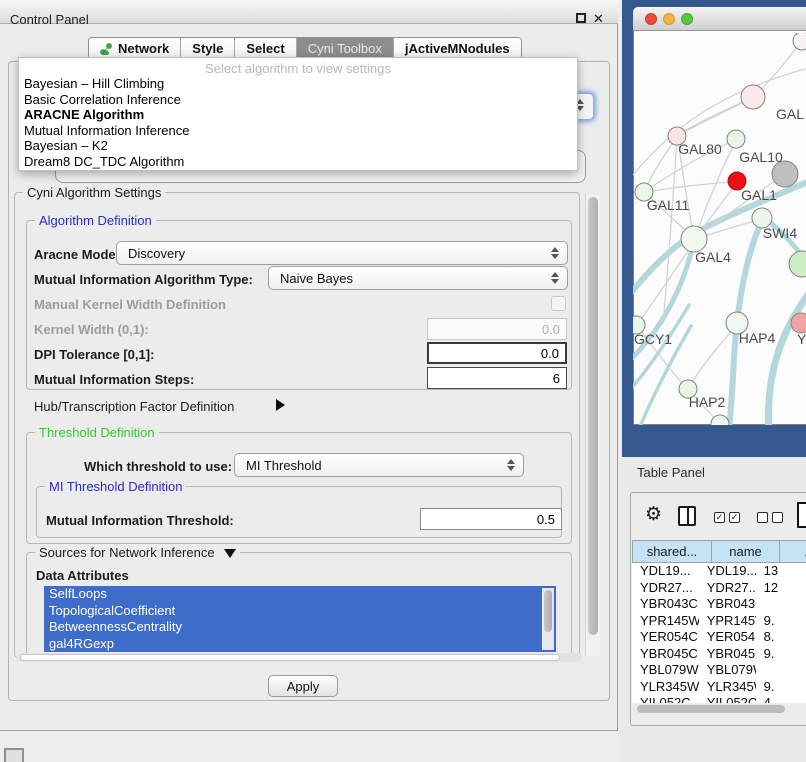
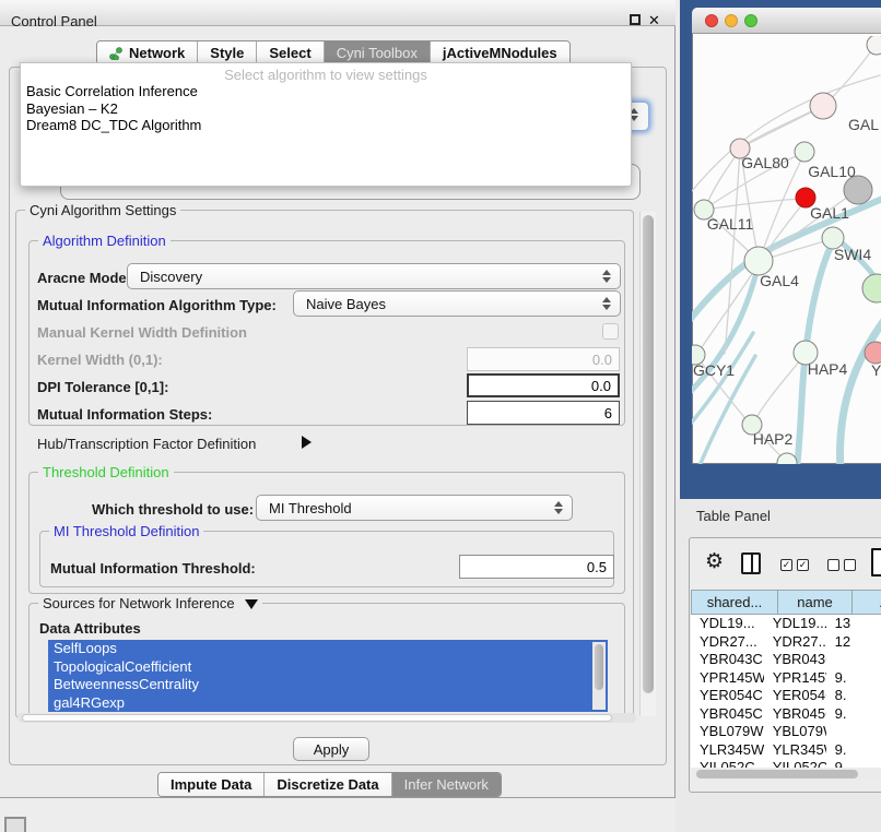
  Control Panel
  ✕
  Network
  Style
  Select
  Cyni Toolbox
  jActiveMNodules
  Select algorithm to view settings
- Bayesian – Hill Climbing
  Basic Correlation Inference
- ARACNE Algorithm
- Mutual Information Inference
  Bayesian – K2
  Dream8 DC_TDC Algorithm
  Cyni Algorithm Settings
  Algorithm Definition
  Aracne Mode
  Discovery
  Mutual Information Algorithm Type:
  Naive Bayes
  Manual Kernel Width Definition
  Kernel Width (0,1):
  0.0
  DPI Tolerance [0,1]:
  0.0
  Mutual Information Steps:
  6
  Hub/Transcription Factor Definition
  Threshold Definition
  Which threshold to use:
  MI Threshold
  MI Threshold Definition
  Mutual Information Threshold:
  0.5
  Sources for Network Inference
  Data Attributes
  SelfLoops
  TopologicalCoefficient
  BetweennessCentrality
  gal4RGexp
  Apply
+ Impute Data
+ Discretize Data
+ Infer Network
  GAL
  GAL80
  GAL10
  GAL1
  GAL11
  GAL4
  SWI4
  GCY1
  HAP4
  Y
  HAP2
  Table Panel
  ⚙
  ✓
  ✓
  shared...
  name
  YDL19...
  YDL19...
  13
  YDR27...
  YDR27..
  12
  YBR043C
  YBR043
  YPR145W
  YPR145
  9.
  YER054C
  YER054
  8.
  YBR045C
  YBR045
  9.
  YBL079W
  YBL079
  YLR345W
  YLR345
  9.
  YIL052C
  YIL052C
- 4
+ 9
